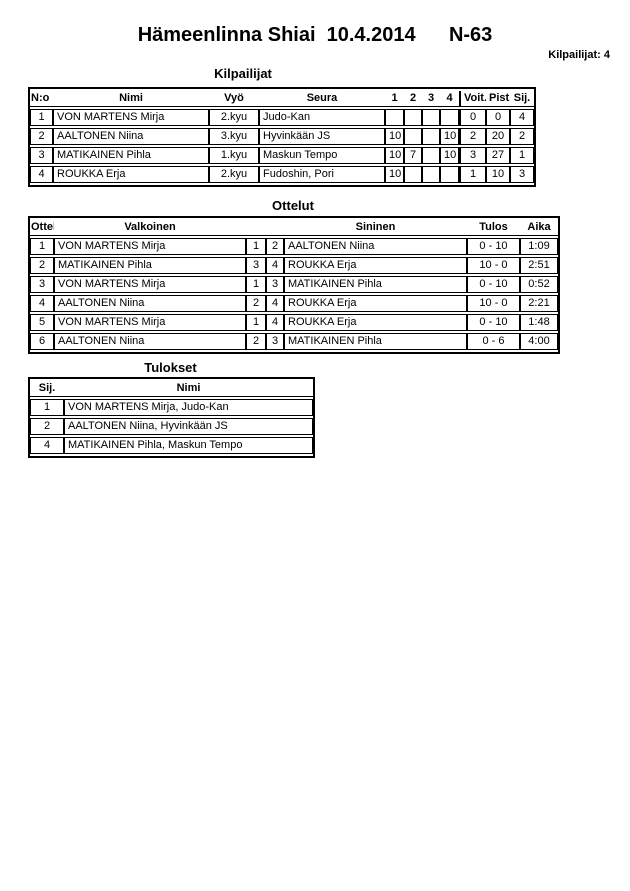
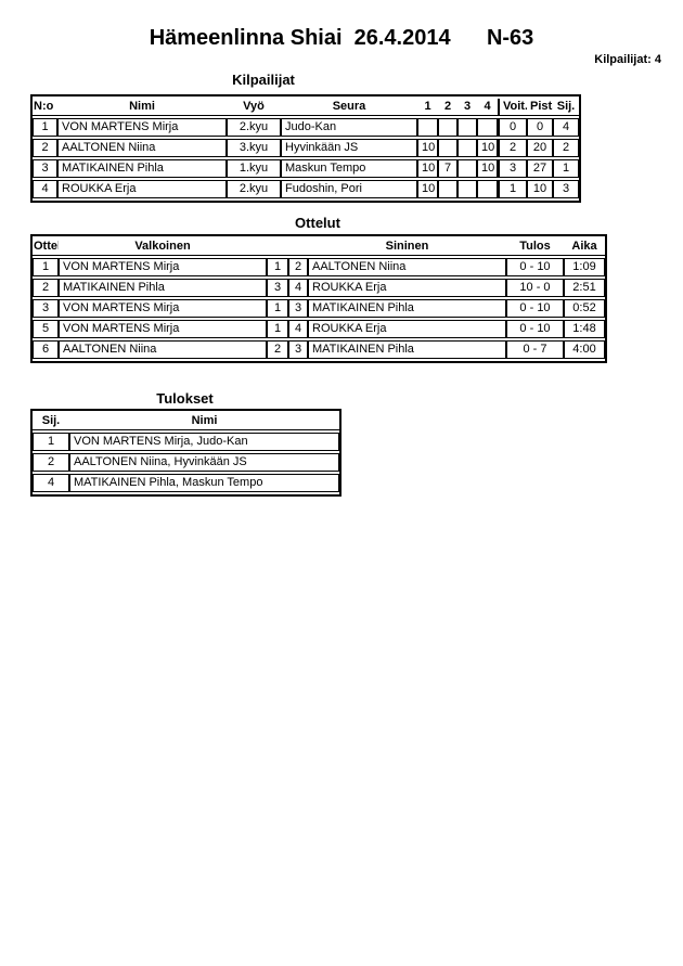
- Hämeenlinna Shiai 10.4.2014 N-63
+ Hämeenlinna Shiai 26.4.2014 N-63
  Kilpailijat: 4
  Kilpailijat
  N:o	Nimi	Vyö	Seura	1	2	3	4	Voit.	Pist	Sij.
  1	VON MARTENS Mirja	2.kyu	Judo-Kan					0	0	4
  2	AALTONEN Niina	3.kyu	Hyvinkään JS	10			10	2	20	2
  3	MATIKAINEN Pihla	1.kyu	Maskun Tempo	10	7		10	3	27	1
  4	ROUKKA Erja	2.kyu	Fudoshin, Pori	10				1	10	3
  Ottelut
  Otte	Valkoinen			Sininen	Tulos	Aika
  1	VON MARTENS Mirja	1	2	AALTONEN Niina	0 - 10	1:09
  2	MATIKAINEN Pihla	3	4	ROUKKA Erja	10 - 0	2:51
  3	VON MARTENS Mirja	1	3	MATIKAINEN Pihla	0 - 10	0:52
- 4	AALTONEN Niina	2	4	ROUKKA Erja	10 - 0	2:21
  5	VON MARTENS Mirja	1	4	ROUKKA Erja	0 - 10	1:48
- 6	AALTONEN Niina	2	3	MATIKAINEN Pihla	0 - 6	4:00
+ 6	AALTONEN Niina	2	3	MATIKAINEN Pihla	0 - 7	4:00
  Tulokset
  Sij.	Nimi
  1	VON MARTENS Mirja, Judo-Kan
  2	AALTONEN Niina, Hyvinkään JS
  4	MATIKAINEN Pihla, Maskun Tempo
